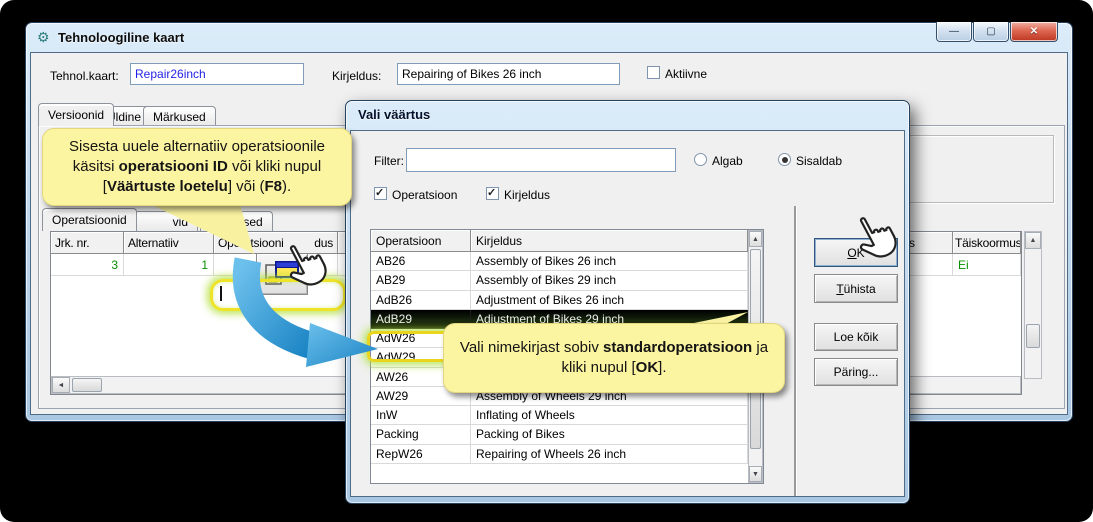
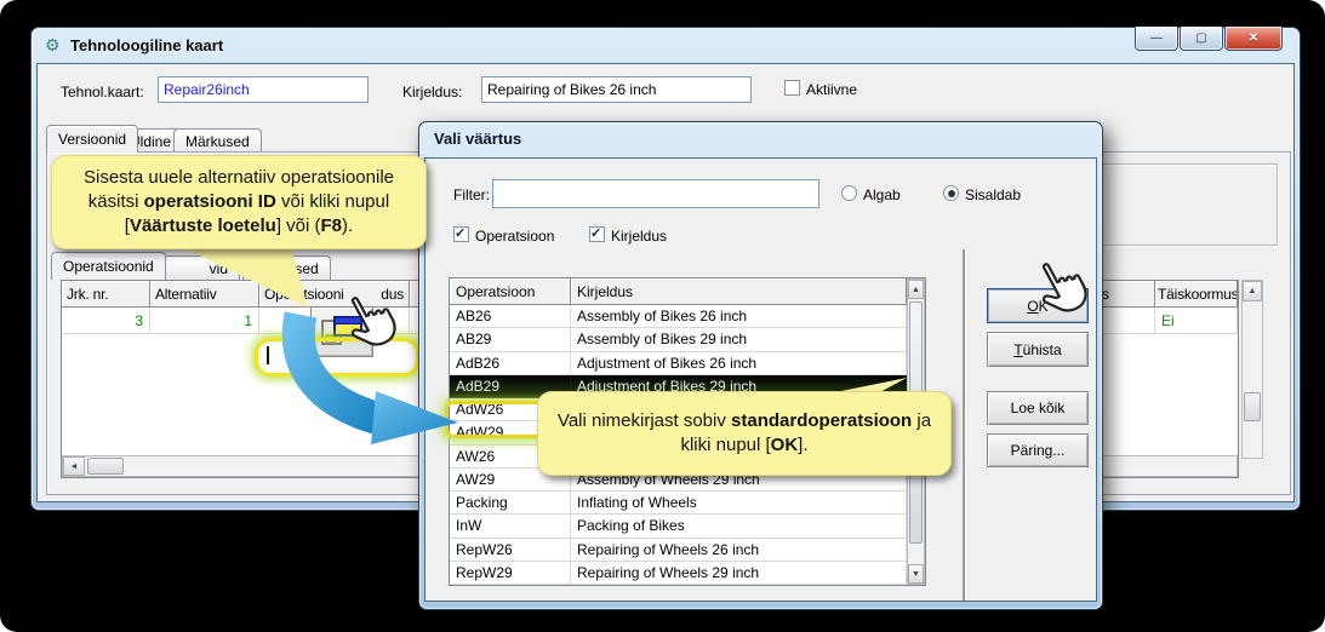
  ⚙
  Tehnoloogiline kaart
  —
  ▢
  ✕
  Tehnol.kaart:
  Repair26inch
  Kirjeldus:
  Repairing of Bikes 26 inch
  Aktiivne
  Versioonid
  ldine
  Märkused
  Operatsioonid
  vid
  Jrk. nr.
  Alternatiiv
  dus
  Täiskoormus
  3
  1
  Ei
  Sisesta uuele alternatiiv operatsioonile käsitsi operatsiooni ID või kliki nupul [Väärtuste loetelu] või (F8).
  Vali väärtus
  Filter:
  Algab
  Sisaldab
  Operatsioon
  Kirjeldus
  Operatsioon
  Kirjeldus
  AB26
  Assembly of Bikes 26 inch
  AB29
  Assembly of Bikes 29 inch
  AdB26
  Adjustment of Bikes 26 inch
  AdB29
  Adjustment of Bikes 29 inch
  AdW26
  AdW29
  AW26
  AW29
  Assembly of Wheels 29 inch
- InW
+ Packing
  Inflating of Wheels
- Packing
+ InW
  Packing of Bikes
  RepW26
  Repairing of Wheels 26 inch
+ RepW29
+ Repairing of Wheels 29 inch
  OK
  Tühista
  Loe kõik
  Päring...
  Vali nimekirjast sobiv standardoperatsioon ja kliki nupul [OK].
